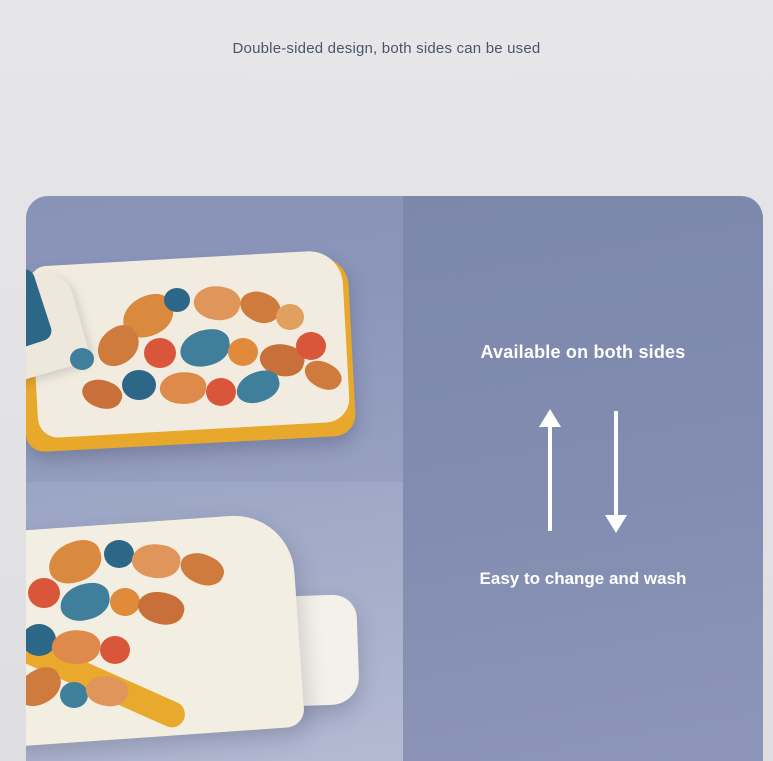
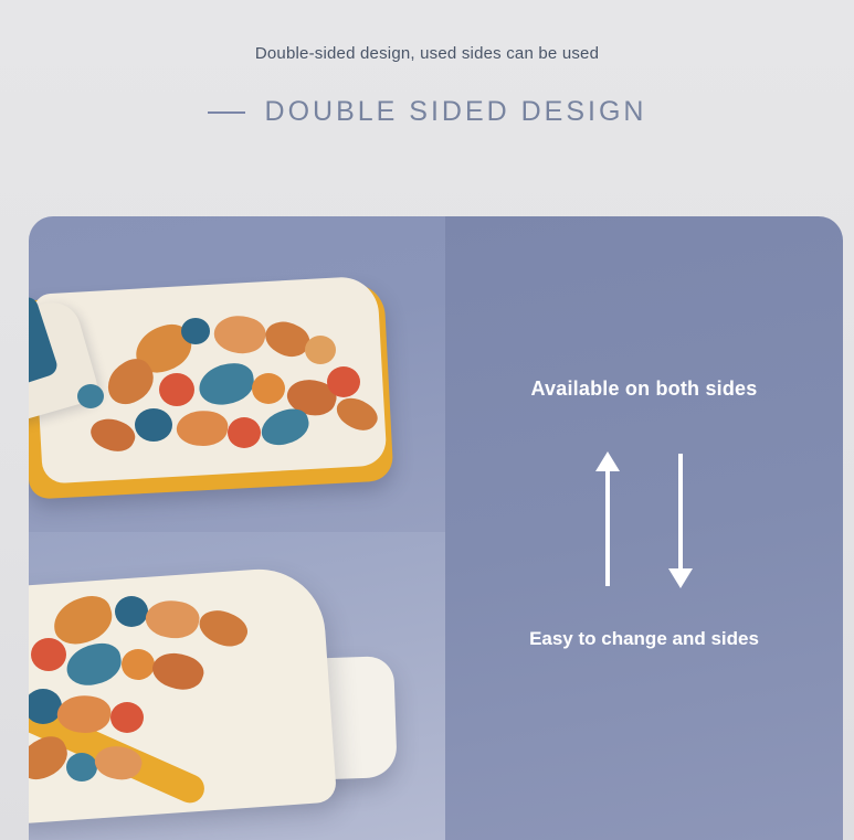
- Double-sided design, both sides can be used
+ Double-sided design, used sides can be used
+ DOUBLE SIDED DESIGN
  Available on both sides
- Easy to change and wash
+ Easy to change and sides
